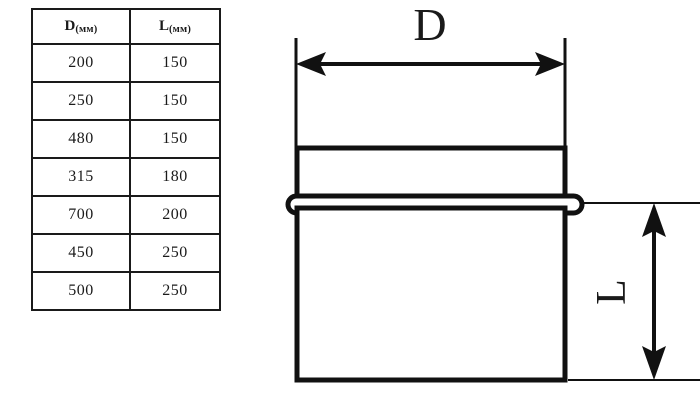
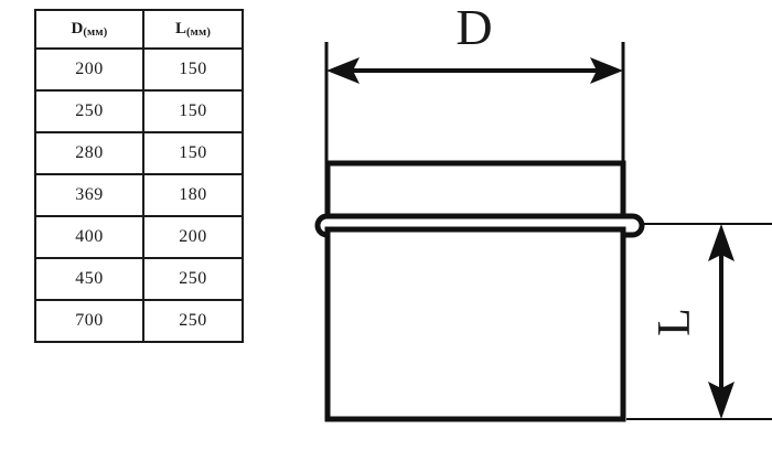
  D(мм)	L(мм)
  200	150
  250	150
- 480	150
+ 280	150
- 315	180
+ 369	180
- 700	200
+ 400	200
  450	250
- 500	250
+ 700	250
  D
